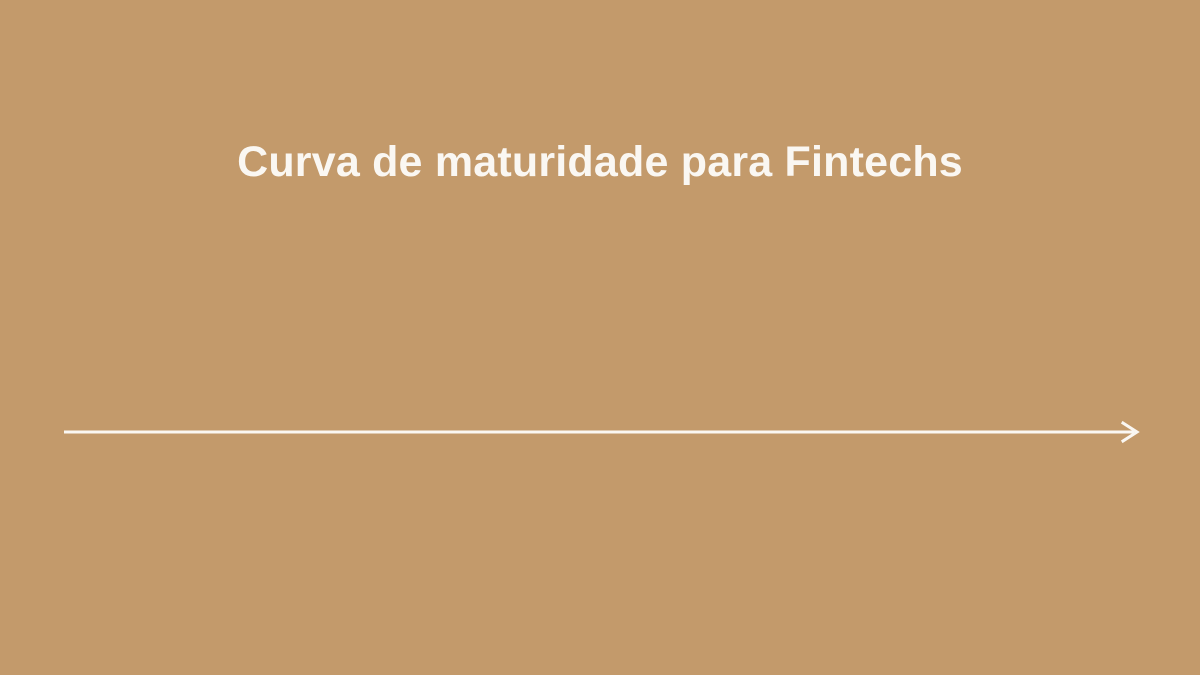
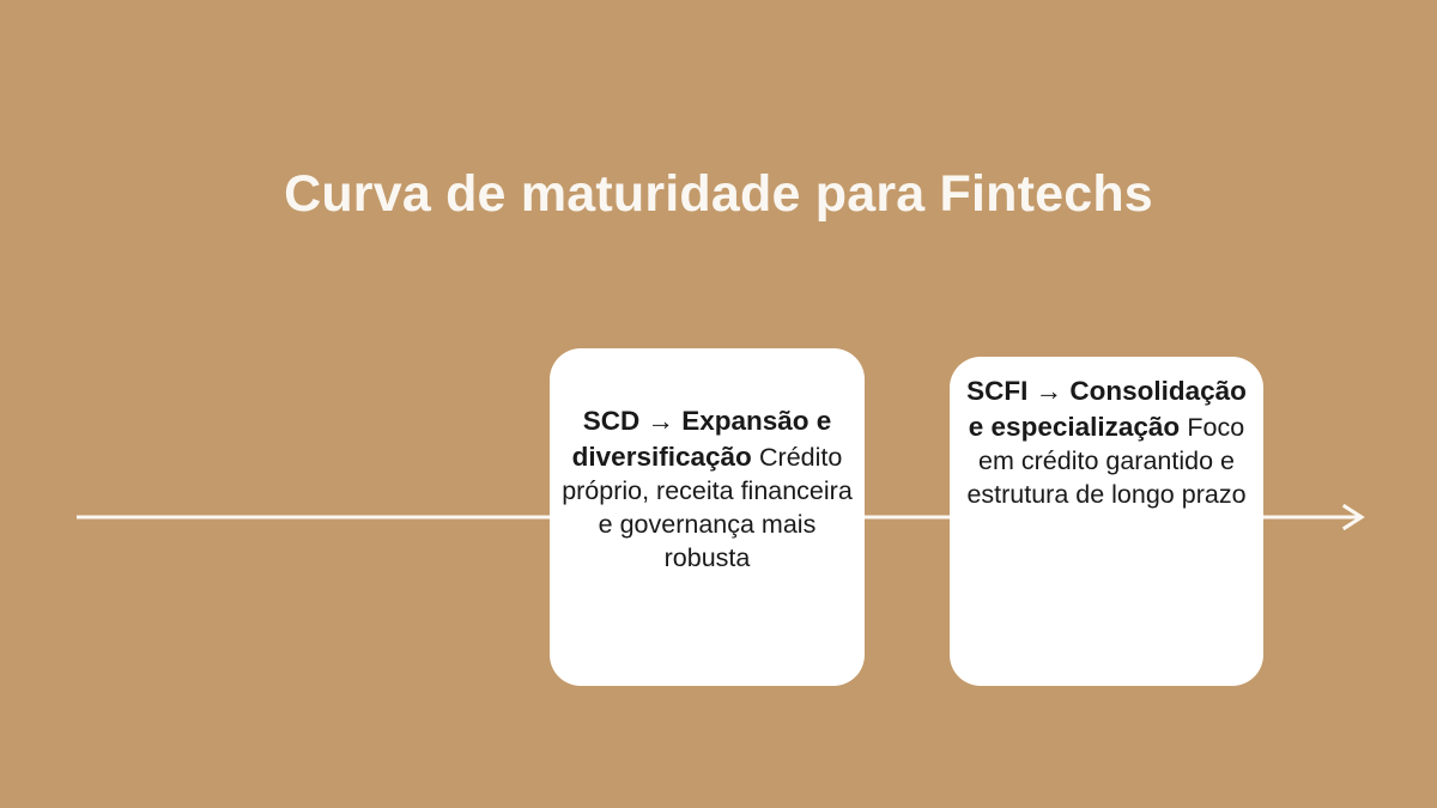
  Curva de maturidade para Fintechs
+ SCD → Expansão e diversificação Crédito próprio, receita financeira e governança mais robusta
+ SCFI → Consolidação e especialização Foco em crédito garantido e estrutura de longo prazo
